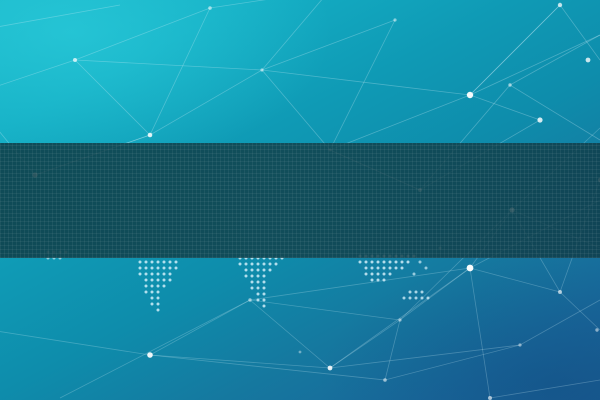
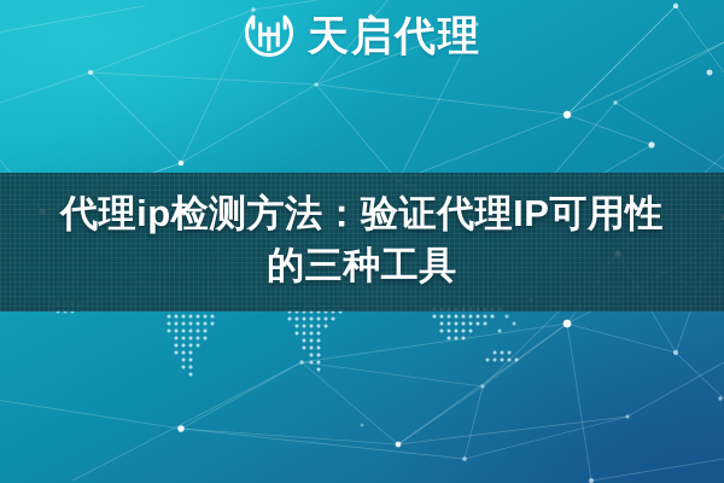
+ 天启代理
+ 代理ip检测方法：验证代理IP可用性
+ 的三种工具
